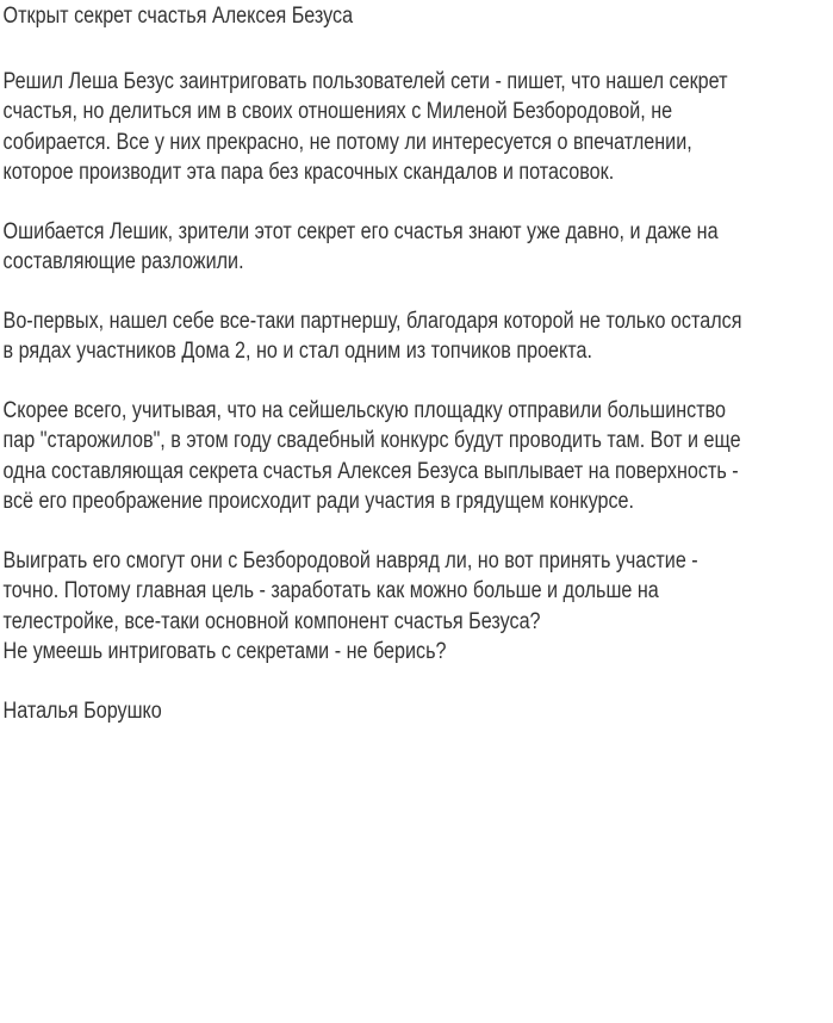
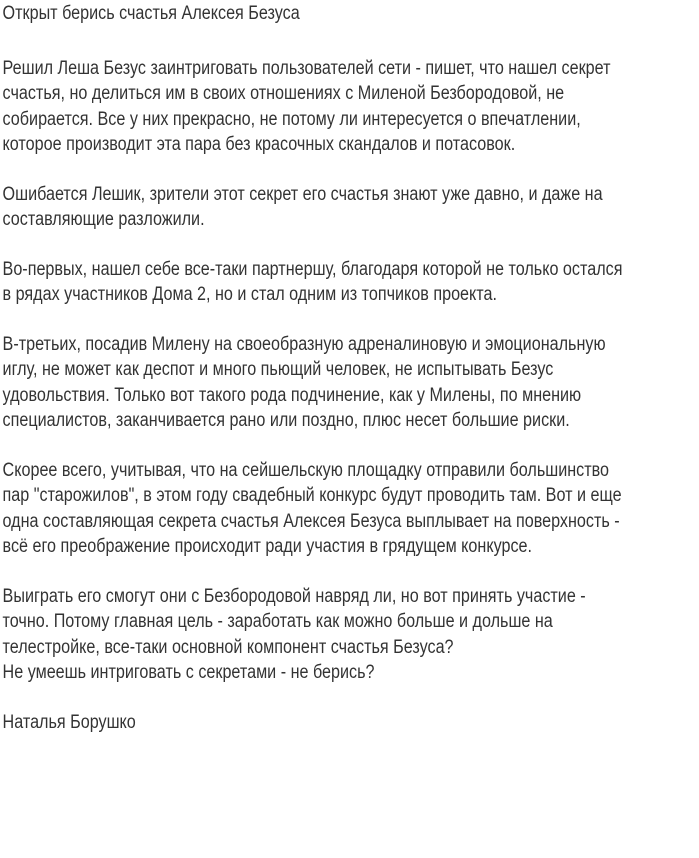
- Открыт секрет счастья Алексея Безуса
+ Открыт берись счастья Алексея Безуса
  Решил Леша Безус заинтриговать пользователей сети - пишет, что нашел секрет
  счастья, но делиться им в своих отношениях с Миленой Безбородовой, не
  собирается. Все у них прекрасно, не потому ли интересуется о впечатлении,
  которое производит эта пара без красочных скандалов и потасовок.
  Ошибается Лешик, зрители этот секрет его счастья знают уже давно, и даже на
  составляющие разложили.
  Во-первых, нашел себе все-таки партнершу, благодаря которой не только остался
  в рядах участников Дома 2, но и стал одним из топчиков проекта.
+ В-третьих, посадив Милену на своеобразную адреналиновую и эмоциональную
+ иглу, не может как деспот и много пьющий человек, не испытывать Безус
+ удовольствия. Только вот такого рода подчинение, как у Милены, по мнению
+ специалистов, заканчивается рано или поздно, плюс несет большие риски.
  Скорее всего, учитывая, что на сейшельскую площадку отправили большинство
  пар "старожилов", в этом году свадебный конкурс будут проводить там. Вот и еще
  одна составляющая секрета счастья Алексея Безуса выплывает на поверхность -
  всё его преображение происходит ради участия в грядущем конкурсе.
  Выиграть его смогут они с Безбородовой навряд ли, но вот принять участие -
  точно. Потому главная цель - заработать как можно больше и дольше на
  телестройке, все-таки основной компонент счастья Безуса?
  Не умеешь интриговать с секретами - не берись?
  Наталья Борушко
